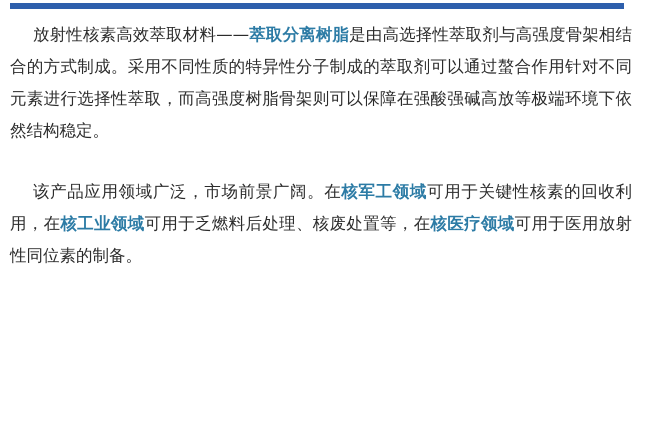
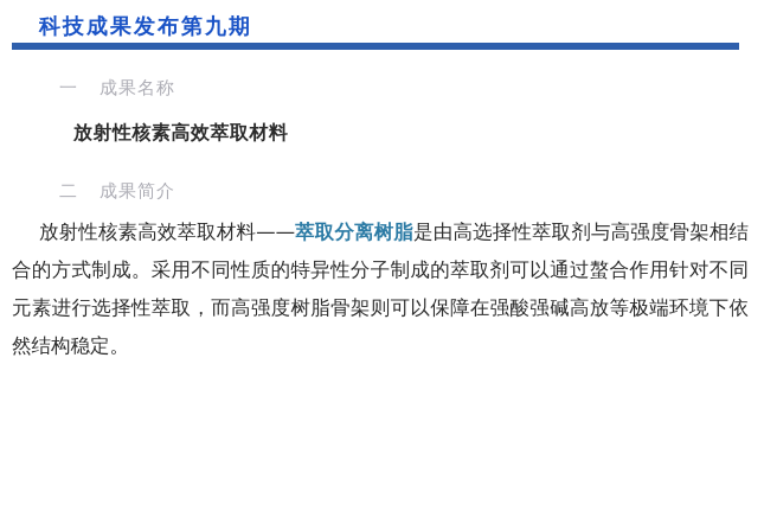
+ 科技成果发布第九期
+ 一 成果名称
+ 放射性核素高效萃取材料
+ 二 成果简介
  放射性核素高效萃取材料——萃取分离树脂是由高选择性萃取剂与高强度骨架相结合的方式制成。采用不同性质的特异性分子制成的萃取剂可以通过螯合作用针对不同元素进行选择性萃取，而高强度树脂骨架则可以保障在强酸强碱高放等极端环境下依然结构稳定。
- 该产品应用领域广泛，市场前景广阔。在核军工领域可用于关键性核素的回收利用，在核工业领域可用于乏燃料后处理、核废处置等，在核医疗领域可用于医用放射性同位素的制备。
